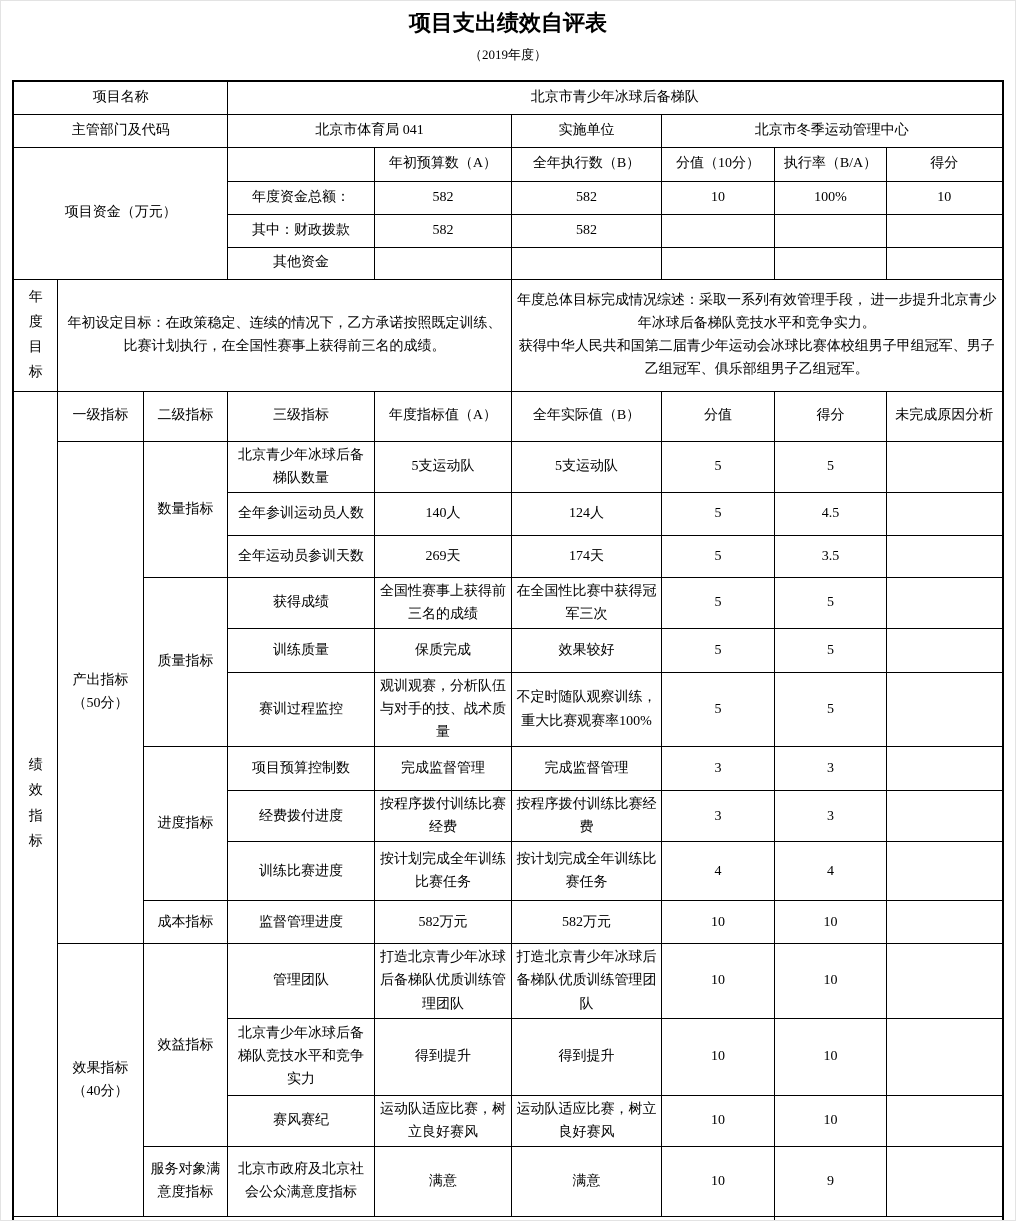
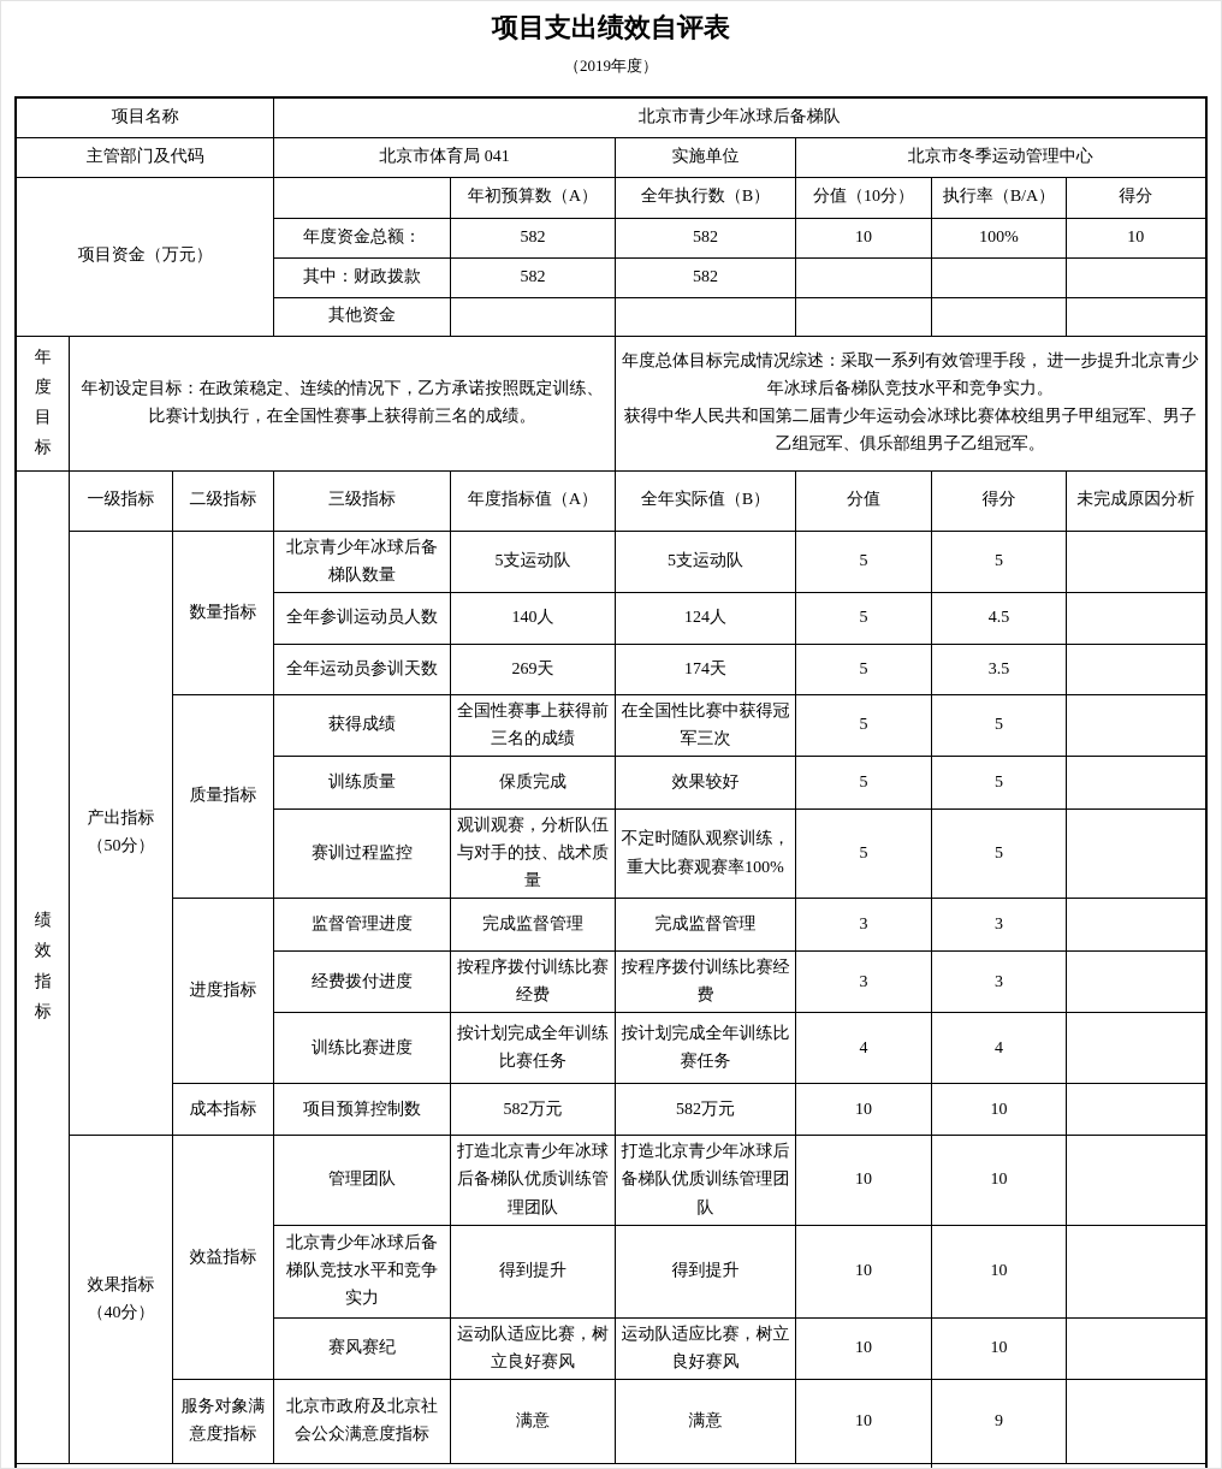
  项目支出绩效自评表
  （2019年度）
  项目名称	北京市青少年冰球后备梯队
  主管部门及代码	北京市体育局 041	实施单位	北京市冬季运动管理中心
  项目资金（万元）		年初预算数（A）	全年执行数（B）	分值（10分）	执行率（B/A）	得分
  年度资金总额：	582	582	10	100%	10
  其中：财政拨款	582	582
  其他资金
  年度目标	年初设定目标：在政策稳定、连续的情况下，乙方承诺按照既定训练、比赛计划执行，在全国性赛事上获得前三名的成绩。	年度总体目标完成情况综述：采取一系列有效管理手段， 进一步提升北京青少年冰球后备梯队竞技水平和竞争实力。 获得中华人民共和国第二届青少年运动会冰球比赛体校组男子甲组冠军、男子乙组冠军、俱乐部组男子乙组冠军。
  绩效指标	一级指标	二级指标	三级指标	年度指标值（A）	全年实际值（B）	分值	得分	未完成原因分析
  产出指标（50分）	数量指标	北京青少年冰球后备梯队数量	5支运动队	5支运动队	5	5
  全年参训运动员人数	140人	124人	5	4.5
  全年运动员参训天数	269天	174天	5	3.5
  质量指标	获得成绩	全国性赛事上获得前三名的成绩	在全国性比赛中获得冠军三次	5	5
  训练质量	保质完成	效果较好	5	5
  赛训过程监控	观训观赛，分析队伍与对手的技、战术质量	不定时随队观察训练，重大比赛观赛率100%	5	5
- 进度指标	项目预算控制数	完成监督管理	完成监督管理	3	3
+ 进度指标	监督管理进度	完成监督管理	完成监督管理	3	3
  经费拨付进度	按程序拨付训练比赛经费	按程序拨付训练比赛经费	3	3
  训练比赛进度	按计划完成全年训练比赛任务	按计划完成全年训练比赛任务	4	4
- 成本指标	监督管理进度	582万元	582万元	10	10
+ 成本指标	项目预算控制数	582万元	582万元	10	10
  效果指标（40分）	效益指标	管理团队	打造北京青少年冰球后备梯队优质训练管理团队	打造北京青少年冰球后备梯队优质训练管理团队	10	10
  北京青少年冰球后备梯队竞技水平和竞争实力	得到提升	得到提升	10	10
  赛风赛纪	运动队适应比赛，树立良好赛风	运动队适应比赛，树立良好赛风	10	10
  服务对象满意度指标	北京市政府及北京社会公众满意度指标	满意	满意	10	9
